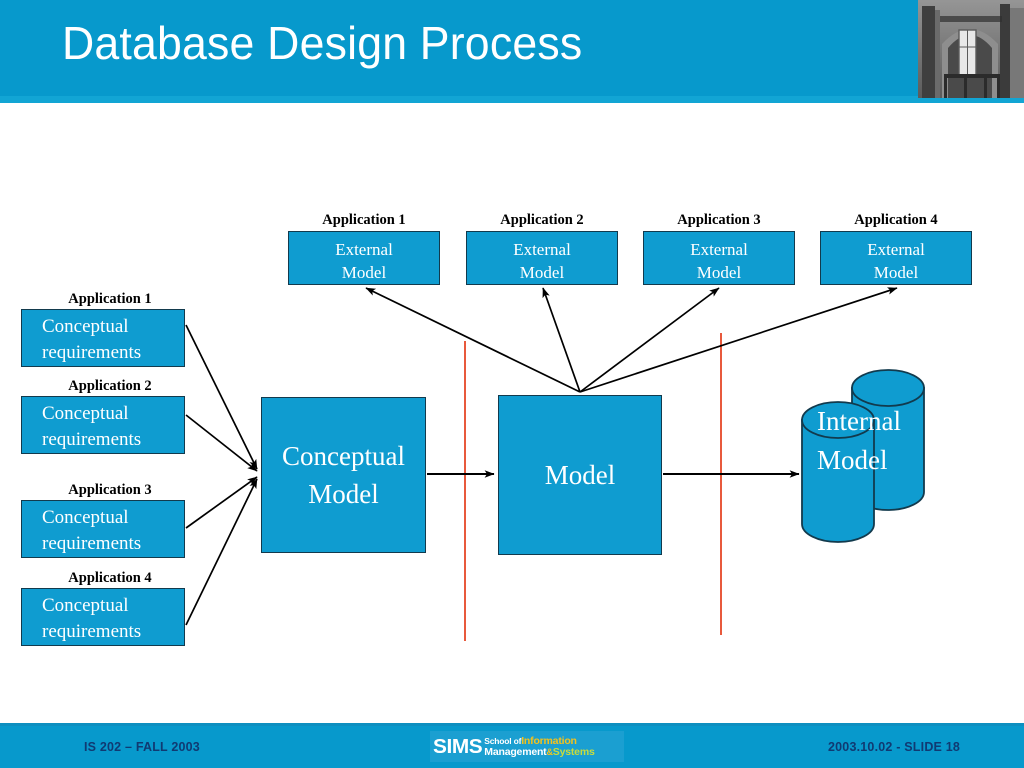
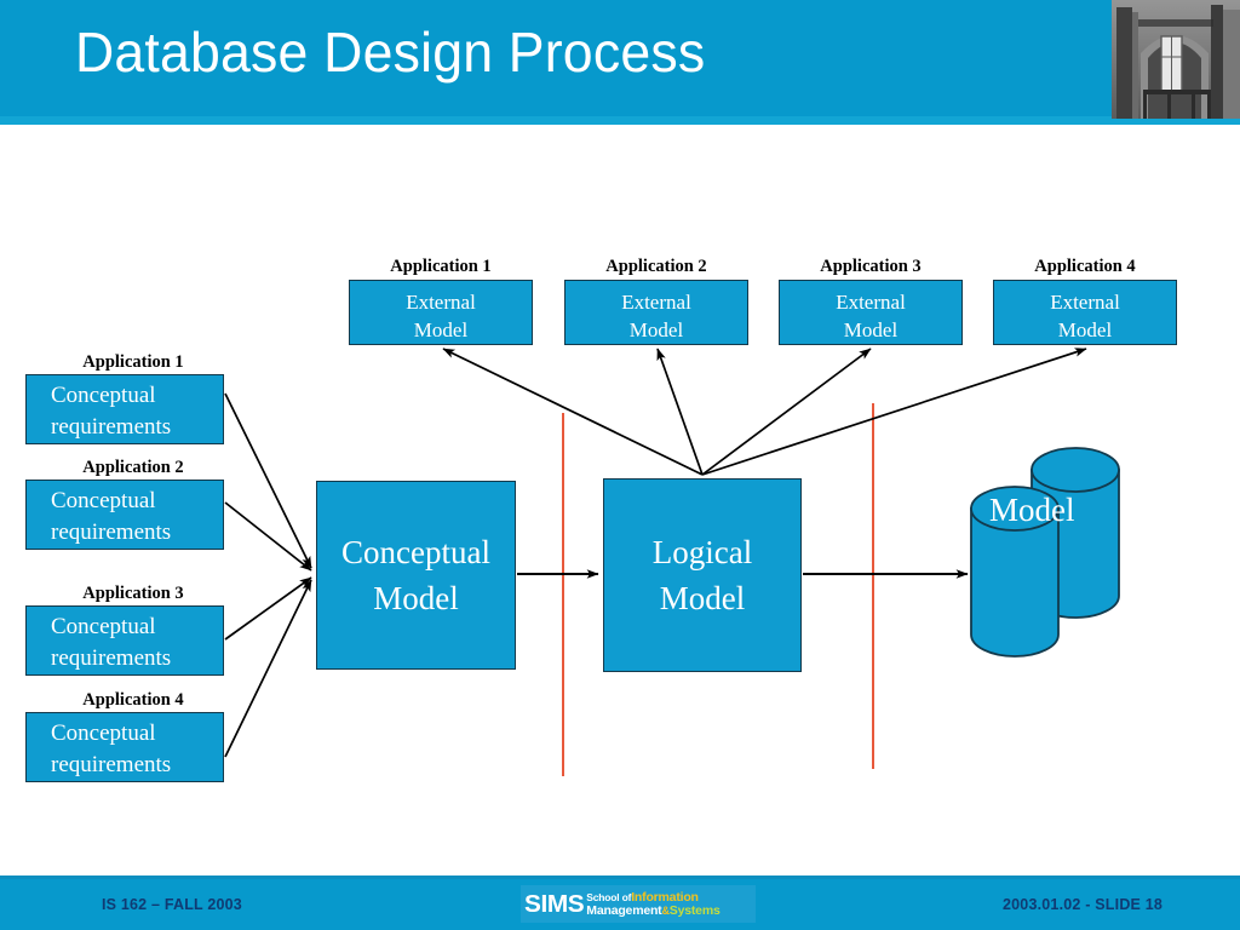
  Database Design Process
  Application 1
  External
  Model
  Application 2
  External
  Model
  Application 3
  External
  Model
  Application 4
  External
  Model
  Application 1
  Conceptual
  requirements
  Application 2
  Conceptual
  requirements
  Application 3
  Conceptual
  requirements
  Application 4
  Conceptual
  requirements
  Conceptual
  Model
+ Logical
  Model
- Internal
  Model
- IS 202 – FALL 2003
+ IS 162 – FALL 2003
- 2003.10.02 - SLIDE 18
+ 2003.01.02 - SLIDE 18
  SIMS
  School ofInformation
  Management&Systems
